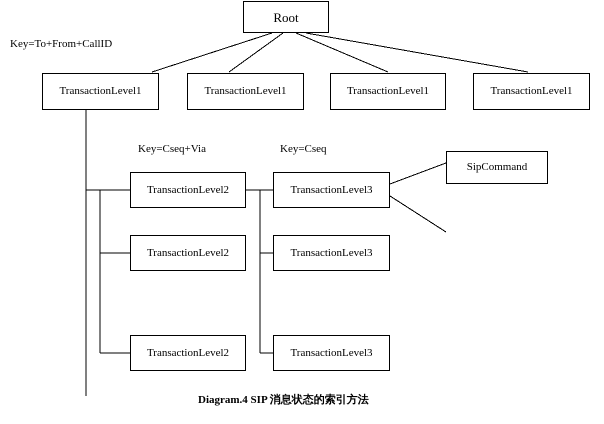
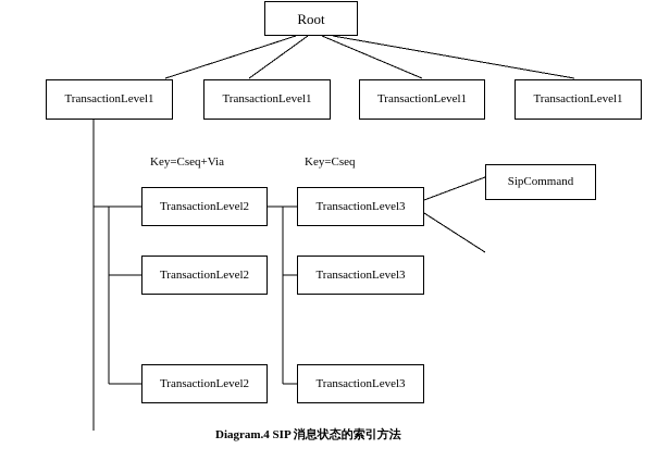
  Root
  TransactionLevel1
  TransactionLevel1
  TransactionLevel1
  TransactionLevel1
  TransactionLevel2
  TransactionLevel2
  TransactionLevel2
  TransactionLevel3
  TransactionLevel3
  TransactionLevel3
  SipCommand
- Key=To+From+CallID
  Key=Cseq+Via
  Key=Cseq
  Diagram.4 SIP 消息状态的索引方法
